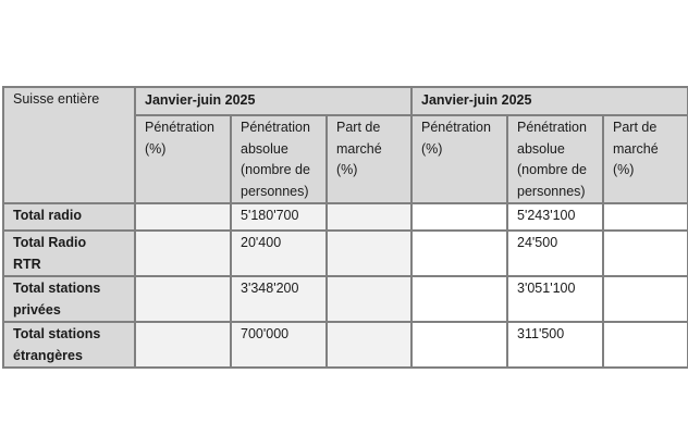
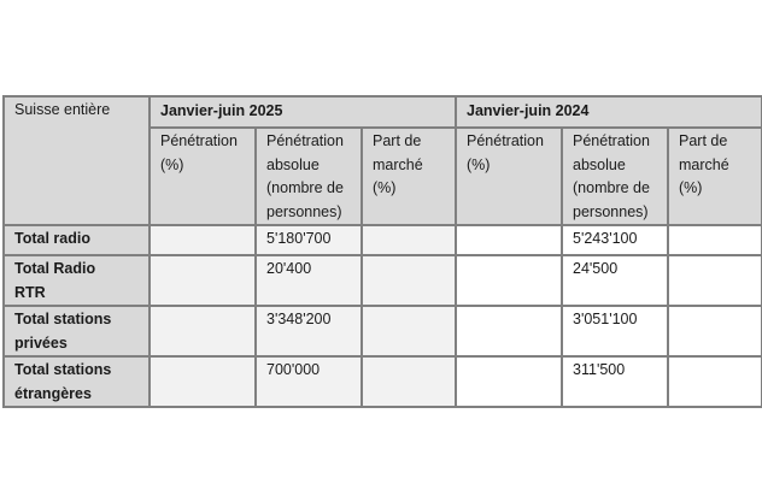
- Suisse entière	Janvier-juin 2025	Janvier-juin 2025
+ Suisse entière	Janvier-juin 2025	Janvier-juin 2024
  Pénétration (%)	Pénétration absolue (nombre de personnes)	Part de marché (%)	Pénétration (%)	Pénétration absolue (nombre de personnes)	Part de marché (%)
  Total radio		5'180'700			5'243'100
  Total Radio RTR		20'400			24'500
  Total stations privées		3'348'200			3'051'100
  Total stations étrangères		700'000			311'500
